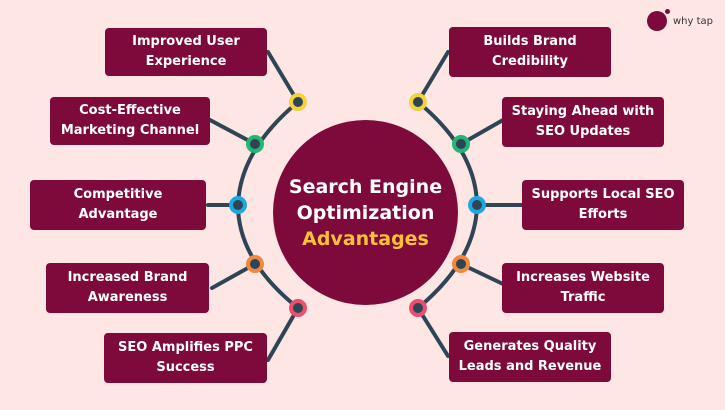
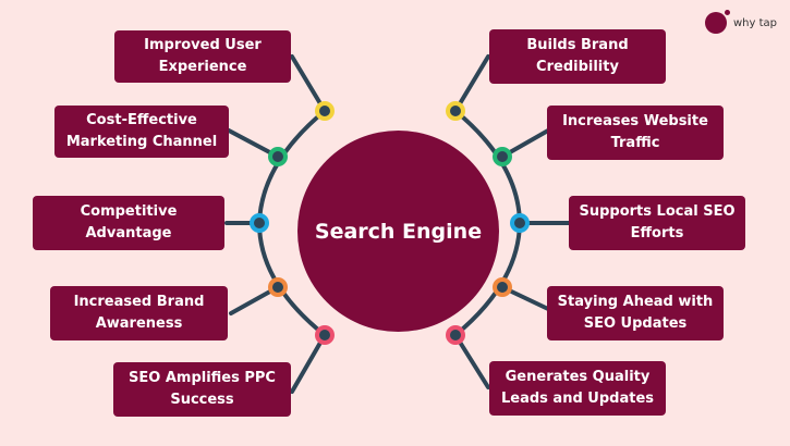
  why tap
  Search Engine
- Optimization
- Advantages
  Improved User Experience
  Cost-Effective Marketing Channel
  Competitive Advantage
  Increased Brand Awareness
  SEO Amplifies PPC Success
  Builds Brand Credibility
- Staying Ahead with SEO Updates
+ Increases Website Traffic
  Supports Local SEO Efforts
- Increases Website Traffic
+ Staying Ahead with SEO Updates
- Generates Quality Leads and Revenue
+ Generates Quality Leads and Updates
